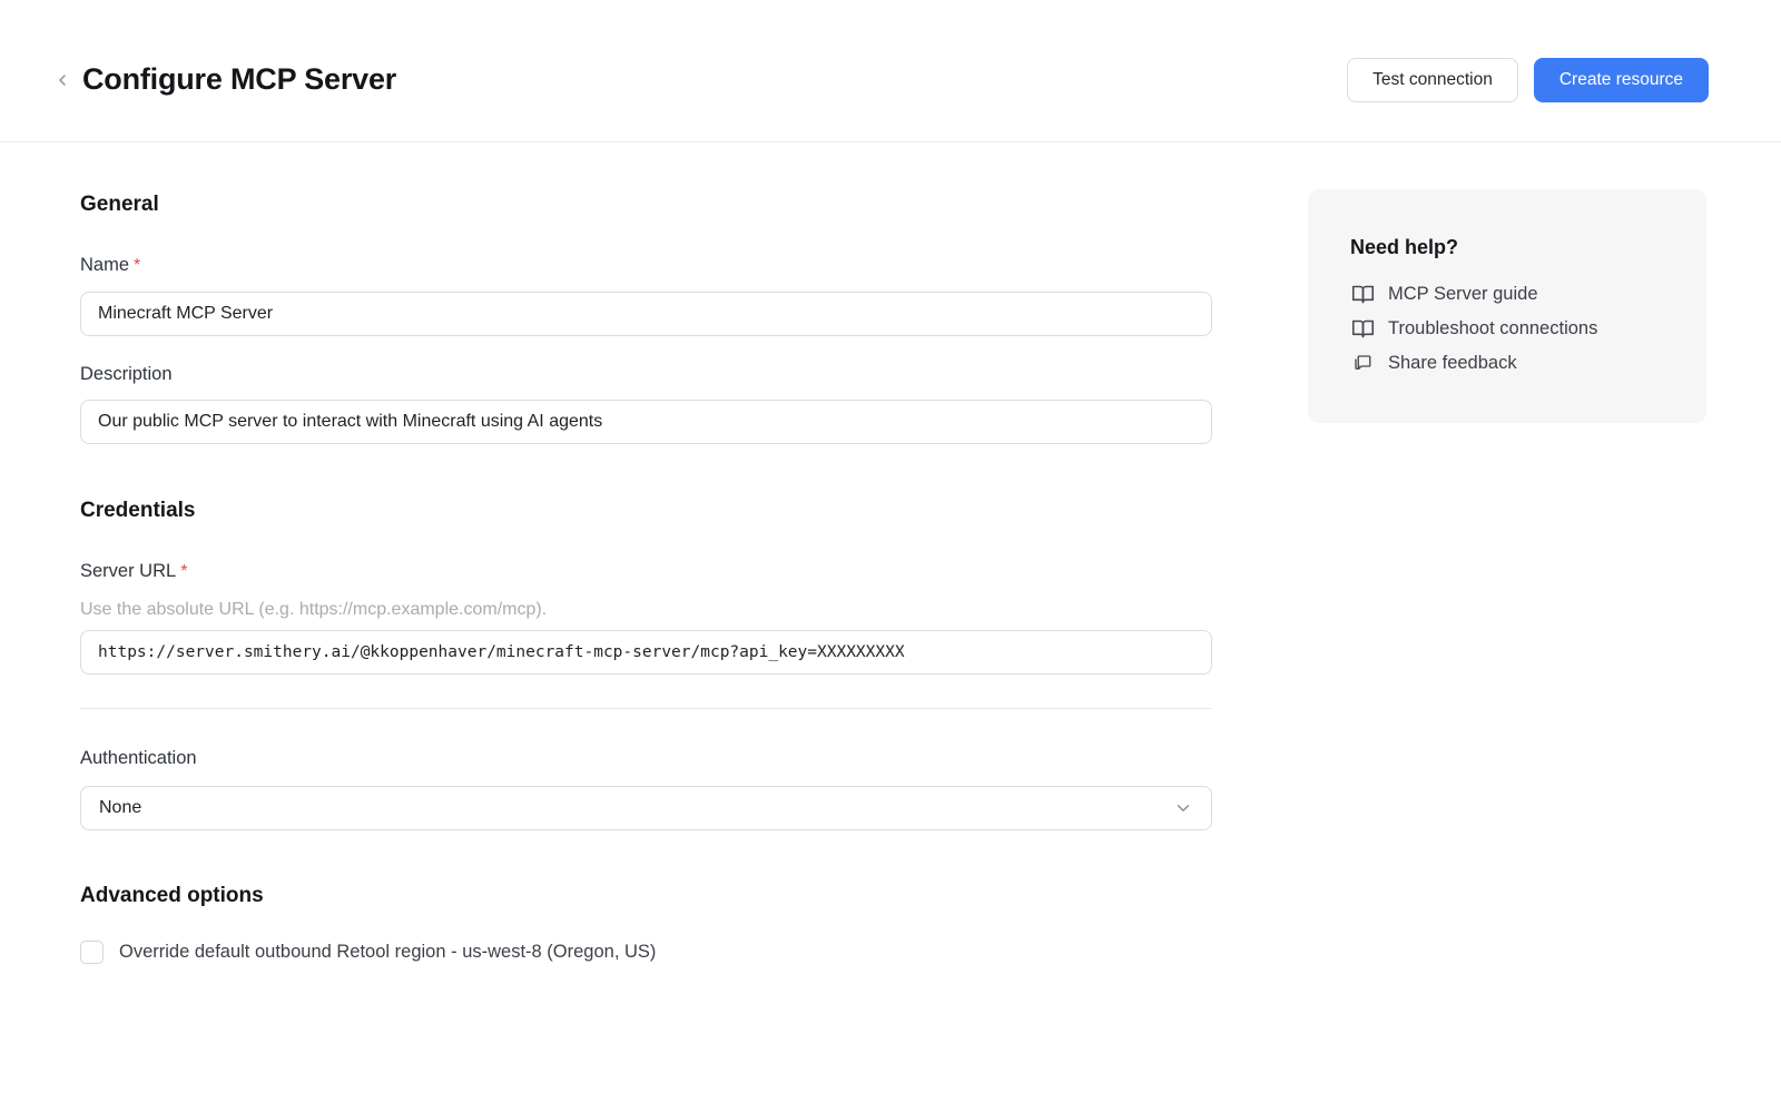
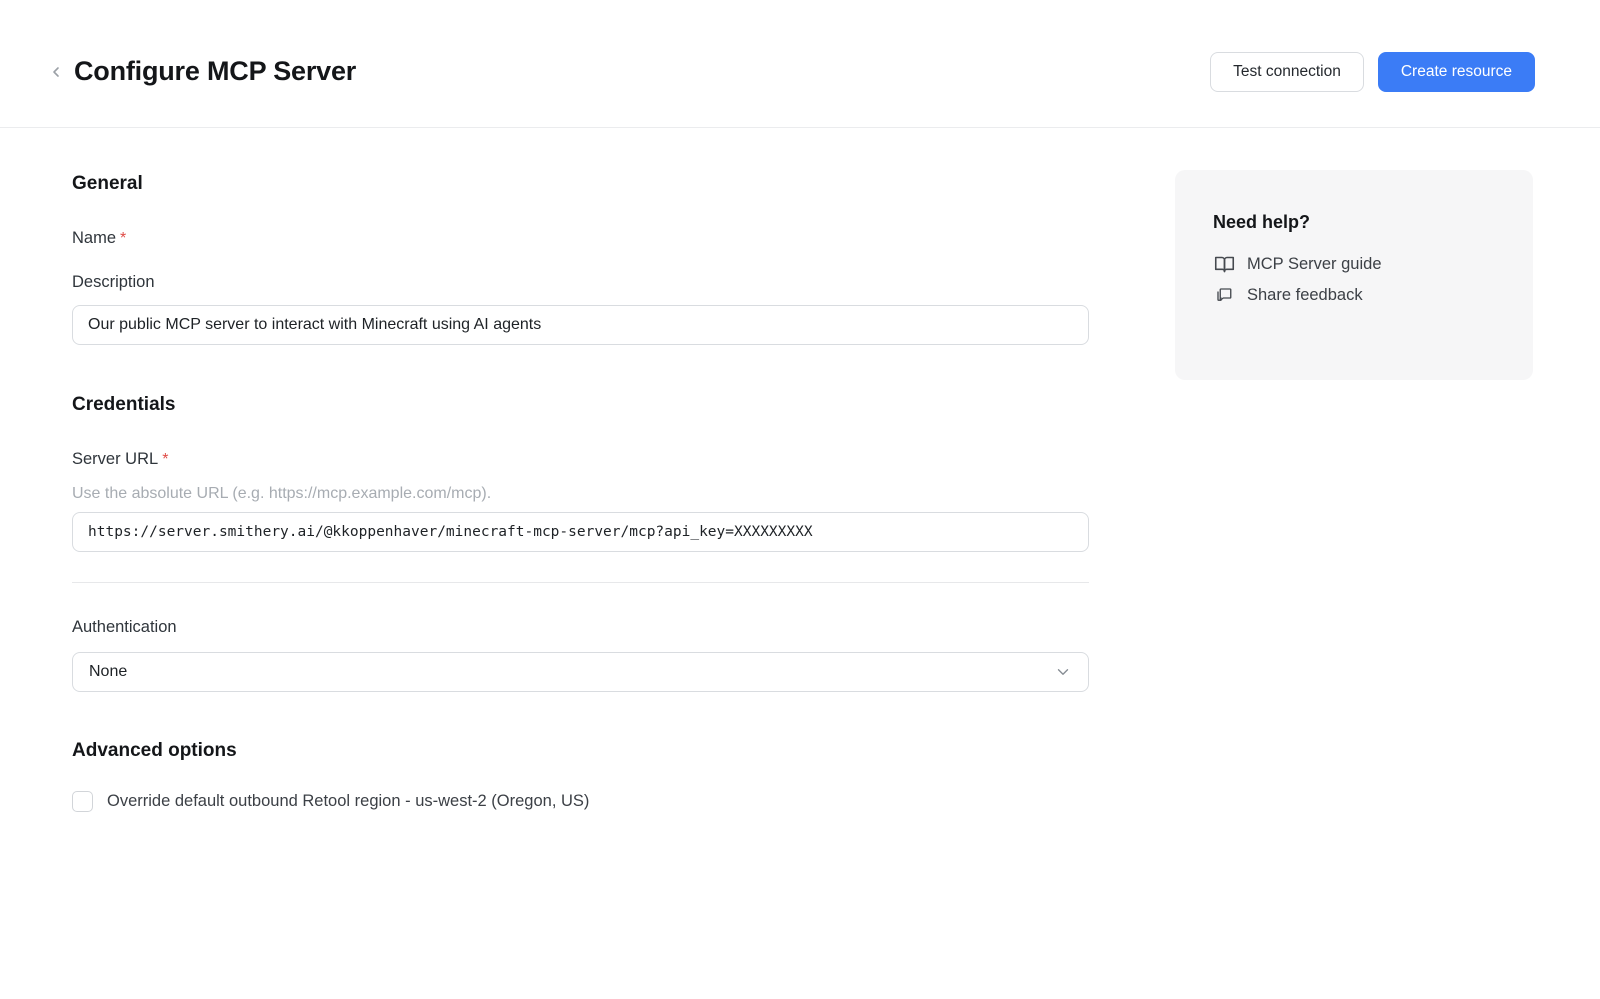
  Configure MCP Server
  Test connection
  Create resource
  General
  Name *
- Minecraft MCP Server
  Description
  Our public MCP server to interact with Minecraft using AI agents
  Credentials
  Server URL *
  Use the absolute URL (e.g. https://mcp.example.com/mcp).
  https://server.smithery.ai/@kkoppenhaver/minecraft-mcp-server/mcp?api_key=XXXXXXXXX
  Authentication
  None
  Advanced options
- Override default outbound Retool region - us-west-8 (Oregon, US)
+ Override default outbound Retool region - us-west-2 (Oregon, US)
  Need help?
  MCP Server guide
- Troubleshoot connections
  Share feedback
